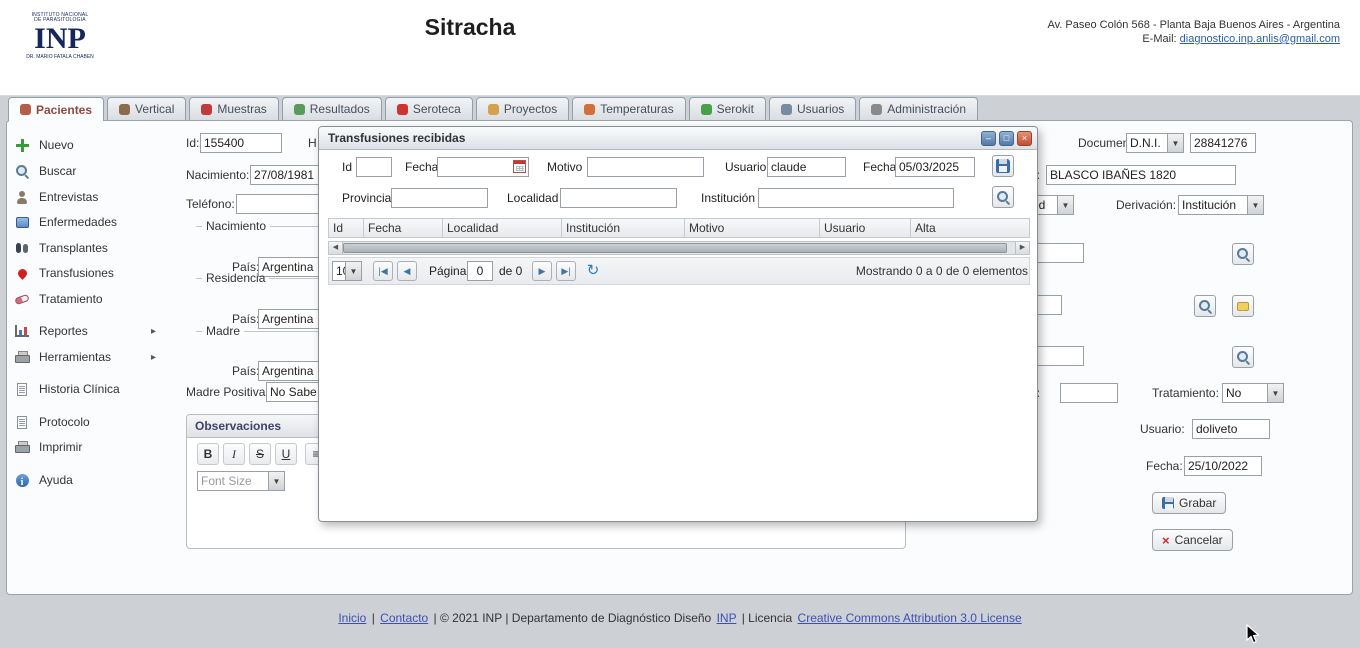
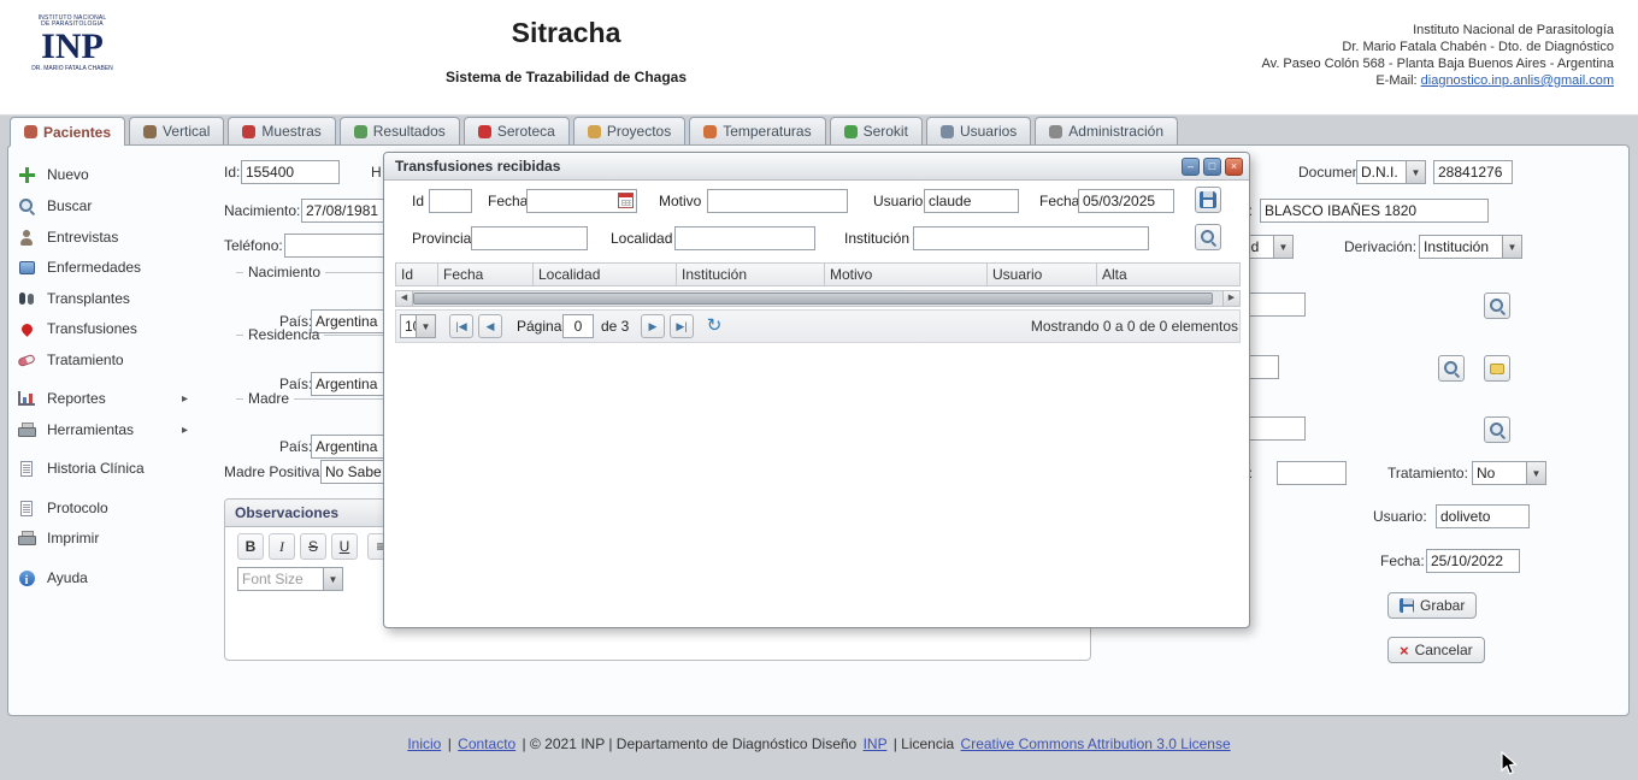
  INP
  Sitracha
+ Sistema de Trazabilidad de Chagas
+ Instituto Nacional de Parasitología
+ Dr. Mario Fatala Chabén - Dto. de Diagnóstico
  Av. Paseo Colón 568 - Planta Baja Buenos Aires - Argentina
  E-Mail: diagnostico.inp.anlis@gmail.com
  Pacientes
  Vertical
  Muestras
  Resultados
  Seroteca
  Proyectos
  Temperaturas
  Serokit
  Usuarios
  Administración
  Nuevo
  Buscar
  Entrevistas
  Enfermedades
  Transplantes
  Transfusiones
  Tratamiento
  Reportes
  ▸
  Herramientas
  ▸
  Historia Clínica
  Protocolo
  Imprimir
  Ayuda
  Id:
  155400
  H
  Nacimiento:
  27/08/1981
  Teléfono:
  Nacimiento
  País
  Argentina
  Residencia
  País
  Argentina
  Madre
  País
  Argentina
  Madre Positiva
  No Sabe
  Observaciones
  B
  I
  S
  U
  ≡
  Font Size
  ▼
  D.N.I.
  ▼
  28841276
  BLASCO IBAÑES 1820
  ▼
  Derivación:
  Institución
  ▼
  Tratamiento:
  No
  ▼
  Usuario:
  doliveto
  Fecha:
  25/10/2022
  Grabar
  ×
  Cancelar
  Transfusiones recibidas
  –
  □
  ×
  Id
  Fecha
  Motivo
  Usuario
  claude
  Fecha
  05/03/2025
  Provincia
  Localidad
  Institución
  Id
  Fecha
  Localidad
  Institución
  Motivo
  Usuario
  Alta
  ▼
  |◀
  ◀
  Página
  0
- de 0
+ de 3
  ▶
  ▶|
  ↻
  Mostrando 0 a 0 de 0 elementos
  Inicio | Contacto | © 2021 INP | Departamento de Diagnóstico Diseño INP | Licencia Creative Commons Attribution 3.0 License
